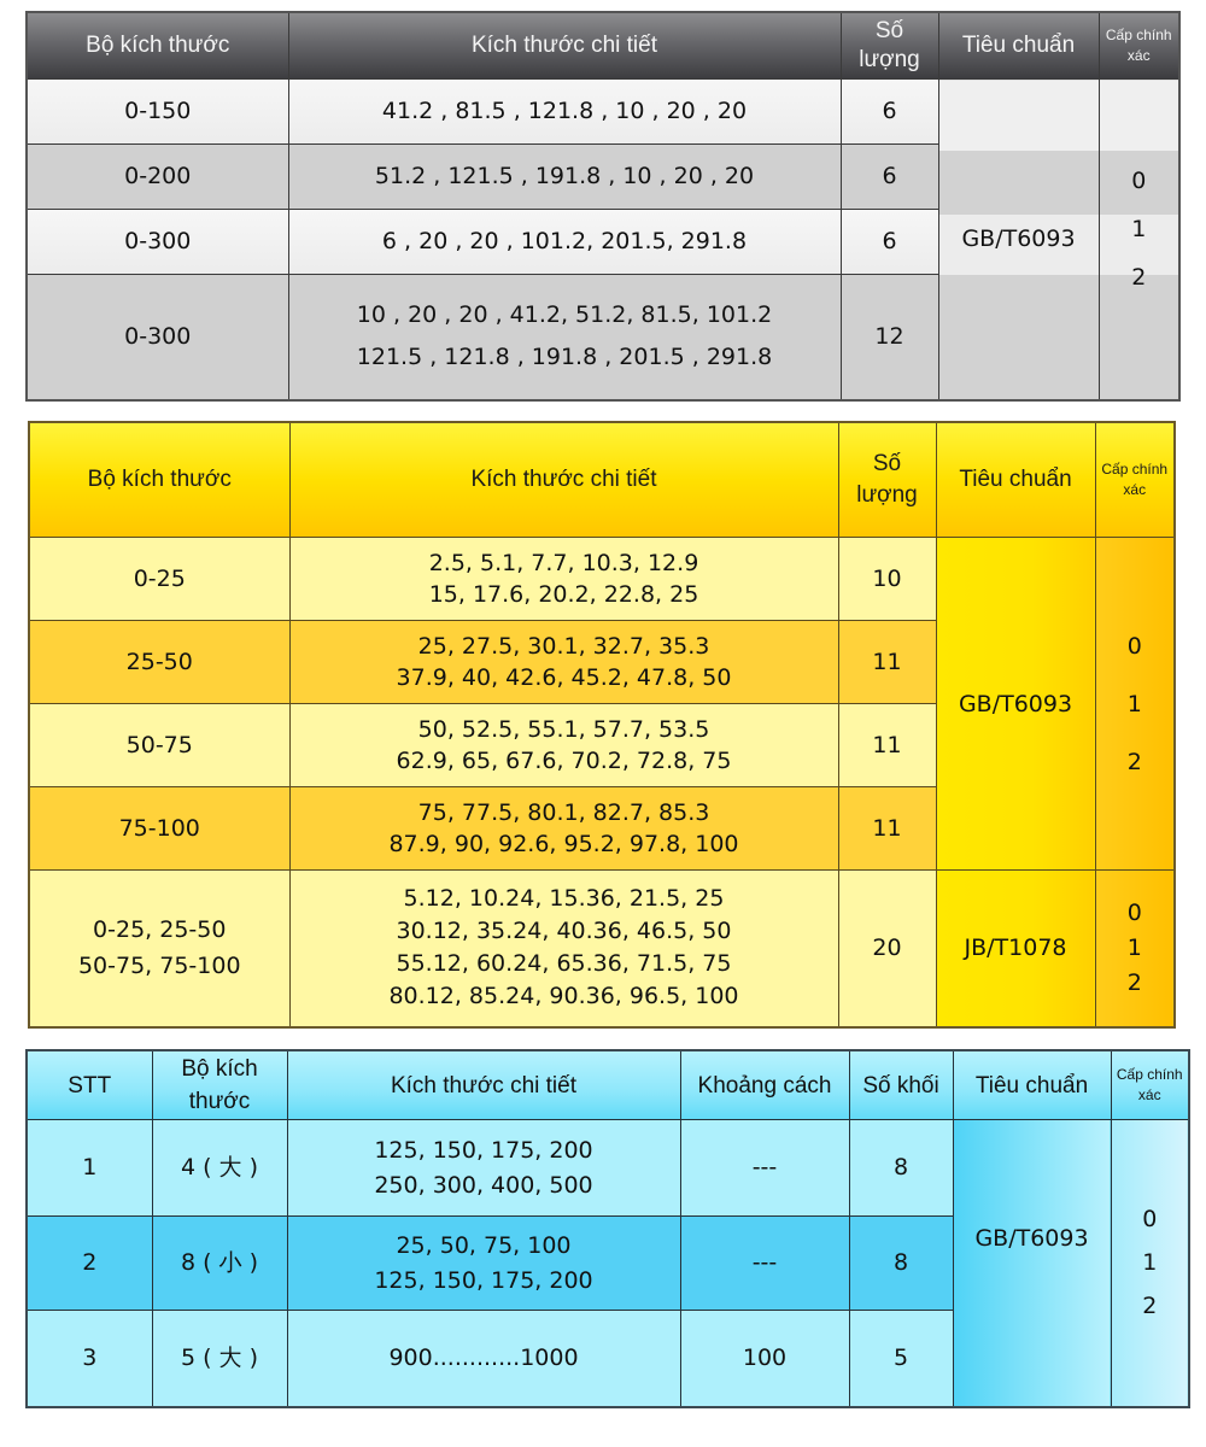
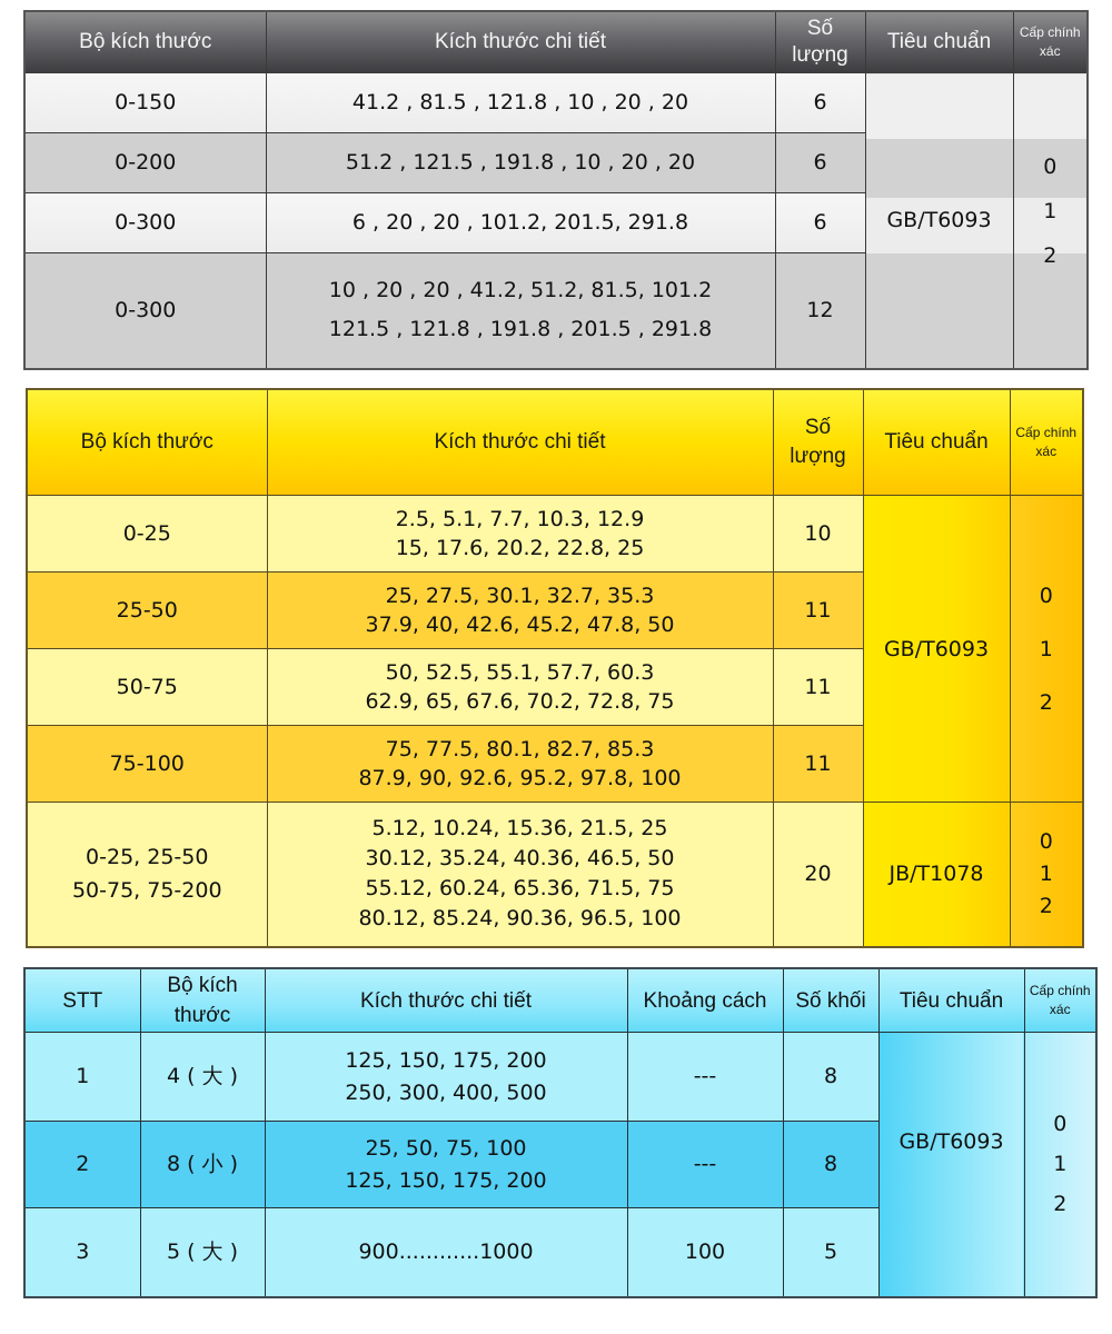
  Bộ kích thước	Kích thước chi tiết	Số lượng	Tiêu chuẩn	Cấp chính xác
  0-150	41.2 , 81.5 , 121.8 , 10 , 20 , 20	6	GB/T6093	0 1 2
  0-200	51.2 , 121.5 , 191.8 , 10 , 20 , 20	6
  0-300	6 , 20 , 20 , 101.2, 201.5, 291.8	6
  0-300	10 , 20 , 20 , 41.2, 51.2, 81.5, 101.2 121.5 , 121.8 , 191.8 , 201.5 , 291.8	12
  Bộ kích thước	Kích thước chi tiết	Số lượng	Tiêu chuẩn	Cấp chính xác
  0-25	2.5, 5.1, 7.7, 10.3, 12.9 15, 17.6, 20.2, 22.8, 25	10	GB/T6093	0 1 2
  25-50	25, 27.5, 30.1, 32.7, 35.3 37.9, 40, 42.6, 45.2, 47.8, 50	11
- 50-75	50, 52.5, 55.1, 57.7, 53.5 62.9, 65, 67.6, 70.2, 72.8, 75	11
+ 50-75	50, 52.5, 55.1, 57.7, 60.3 62.9, 65, 67.6, 70.2, 72.8, 75	11
  75-100	75, 77.5, 80.1, 82.7, 85.3 87.9, 90, 92.6, 95.2, 97.8, 100	11
- 0-25, 25-50 50-75, 75-100	5.12, 10.24, 15.36, 21.5, 25 30.12, 35.24, 40.36, 46.5, 50 55.12, 60.24, 65.36, 71.5, 75 80.12, 85.24, 90.36, 96.5, 100	20	JB/T1078	0 1 2
+ 0-25, 25-50 50-75, 75-200	5.12, 10.24, 15.36, 21.5, 25 30.12, 35.24, 40.36, 46.5, 50 55.12, 60.24, 65.36, 71.5, 75 80.12, 85.24, 90.36, 96.5, 100	20	JB/T1078	0 1 2
  STT	Bộ kích thước	Kích thước chi tiết	Khoảng cách	Số khối	Tiêu chuẩn	Cấp chính xác
  1	4 ( 大 )	125, 150, 175, 200 250, 300, 400, 500	---	8	GB/T6093	0 1 2
  2	8 ( 小 )	25, 50, 75, 100 125, 150, 175, 200	---	8
  3	5 ( 大 )	900............1000	100	5
